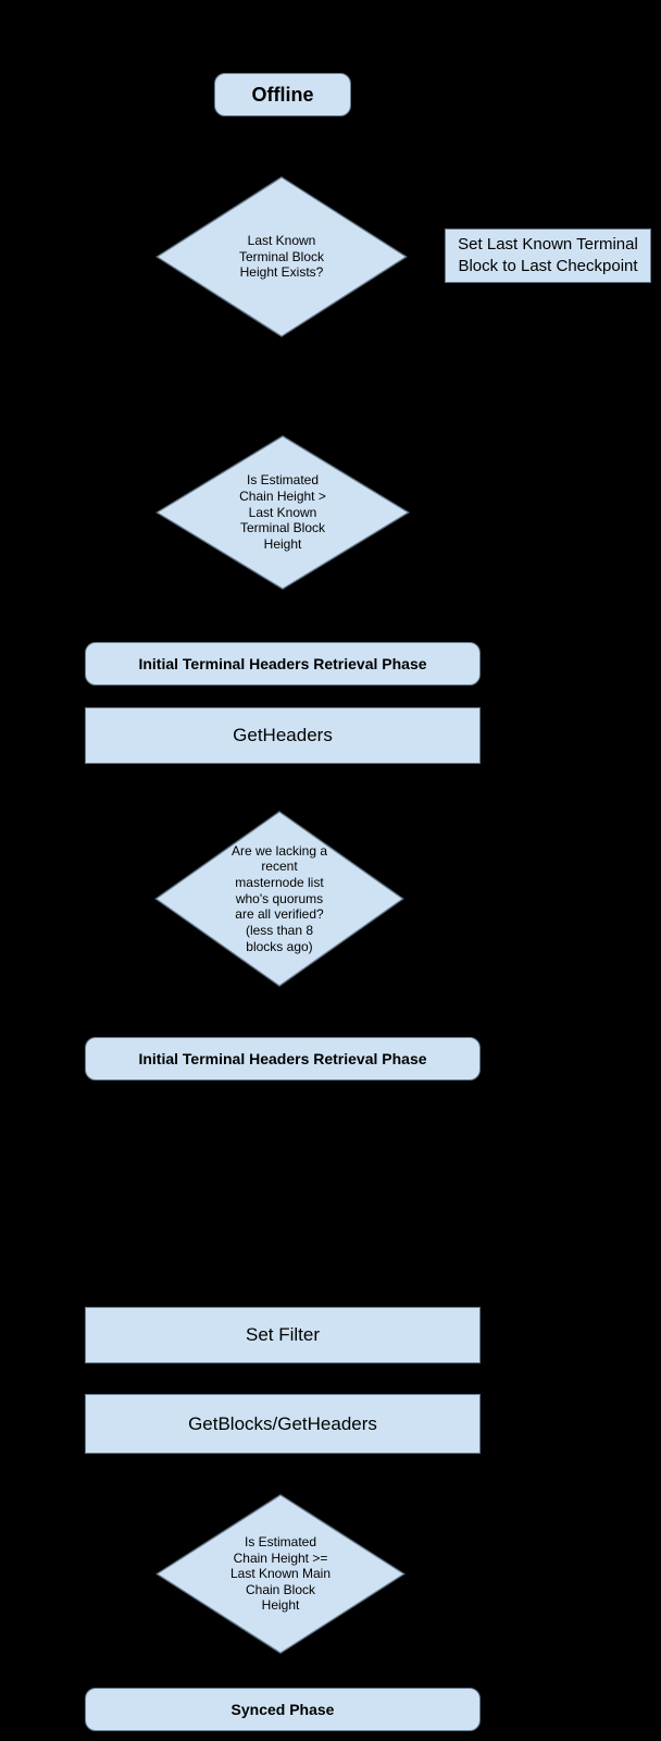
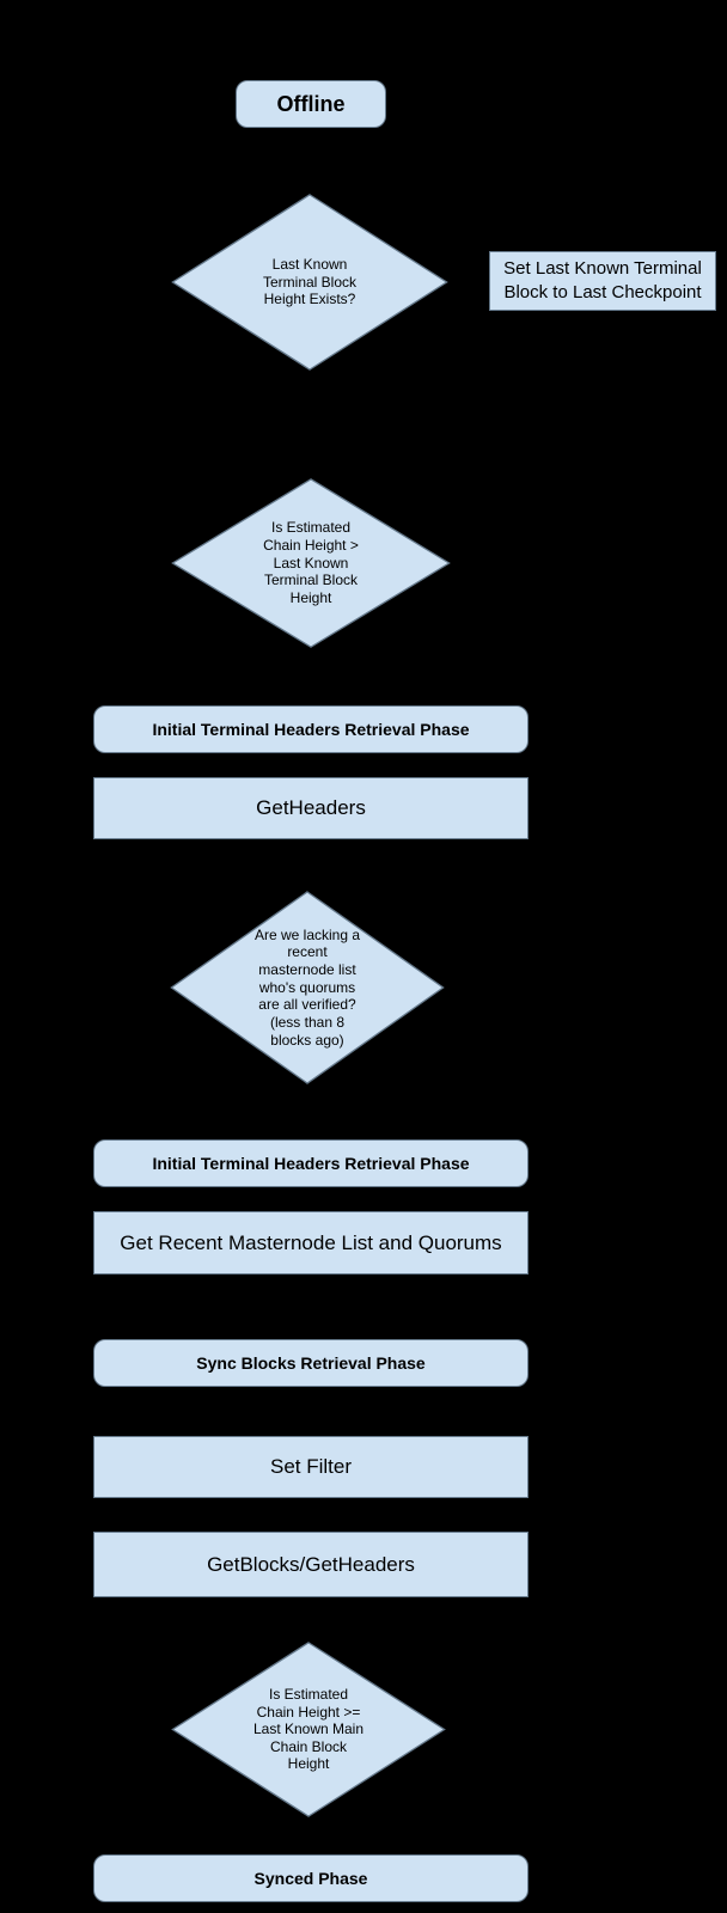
  Offline
  Last Known
  Terminal Block
  Height Exists?
  Set Last Known Terminal
  Block to Last Checkpoint
  Is Estimated
  Chain Height >
  Last Known
  Terminal Block
  Height
  Initial Terminal Headers Retrieval Phase
  GetHeaders
  Are we lacking a
  recent
  masternode list
  who's quorums
  are all verified?
  (less than 8
  blocks ago)
  Initial Terminal Headers Retrieval Phase
+ Get Recent Masternode List and Quorums
+ Sync Blocks Retrieval Phase
  Set Filter
  GetBlocks/GetHeaders
  Is Estimated
  Chain Height >=
  Last Known Main
  Chain Block
  Height
  Synced Phase
